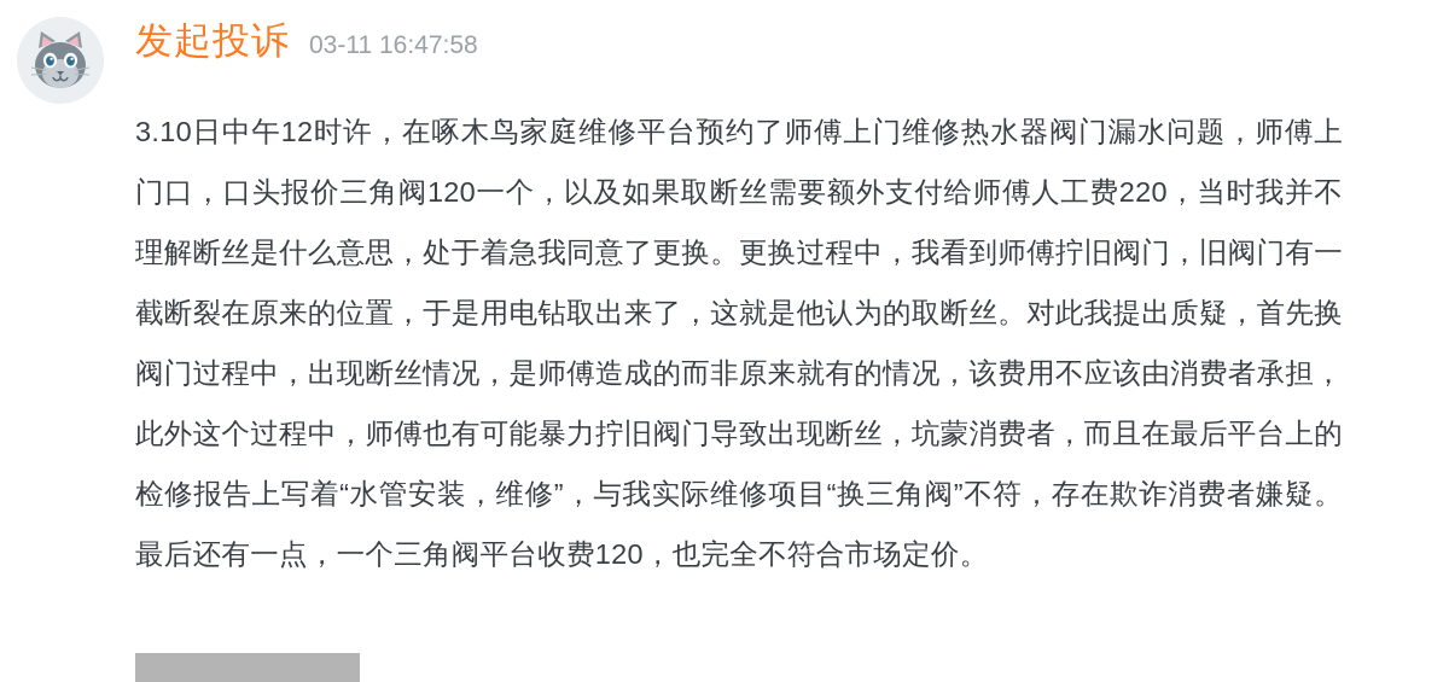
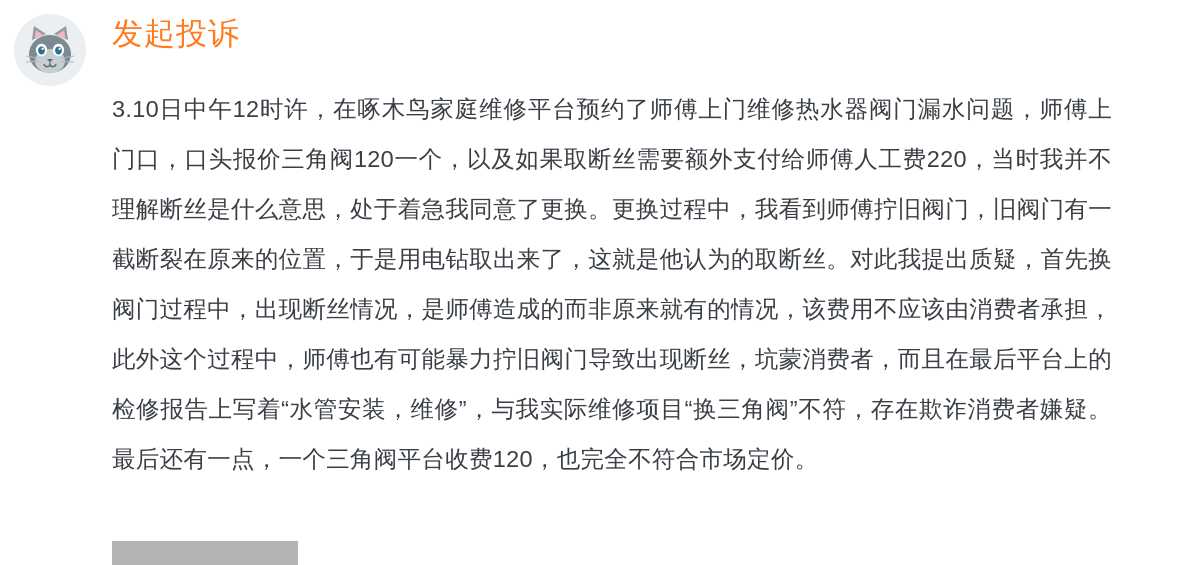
  发起投诉
- 03-11 16:47:58
  3.10日中午12时许，在啄木鸟家庭维修平台预约了师傅上门维修热水器阀门漏水问题，师傅上门口，口头报价三角阀120一个，以及如果取断丝需要额外支付给师傅人工费220，当时我并不理解断丝是什么意思，处于着急我同意了更换。更换过程中，我看到师傅拧旧阀门，旧阀门有一截断裂在原来的位置，于是用电钻取出来了，这就是他认为的取断丝。对此我提出质疑，首先换阀门过程中，出现断丝情况，是师傅造成的而非原来就有的情况，该费用不应该由消费者承担，此外这个过程中，师傅也有可能暴力拧旧阀门导致出现断丝，坑蒙消费者，而且在最后平台上的检修报告上写着“水管安装，维修”，与我实际维修项目“换三角阀”不符，存在欺诈消费者嫌疑。最后还有一点，一个三角阀平台收费120，也完全不符合市场定价。
